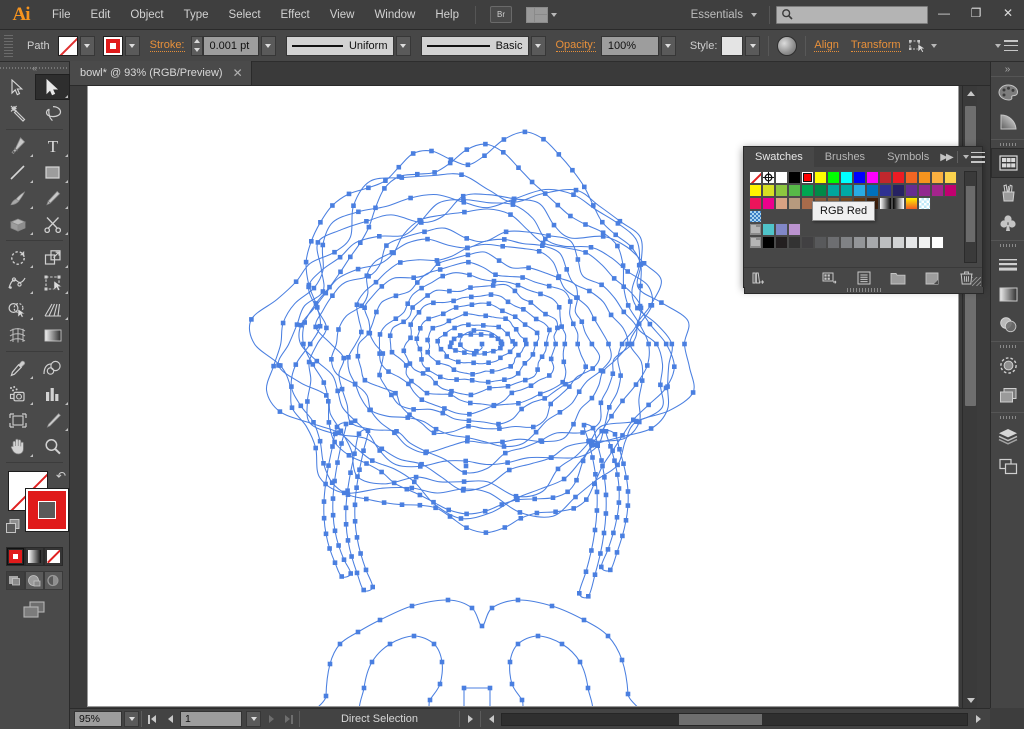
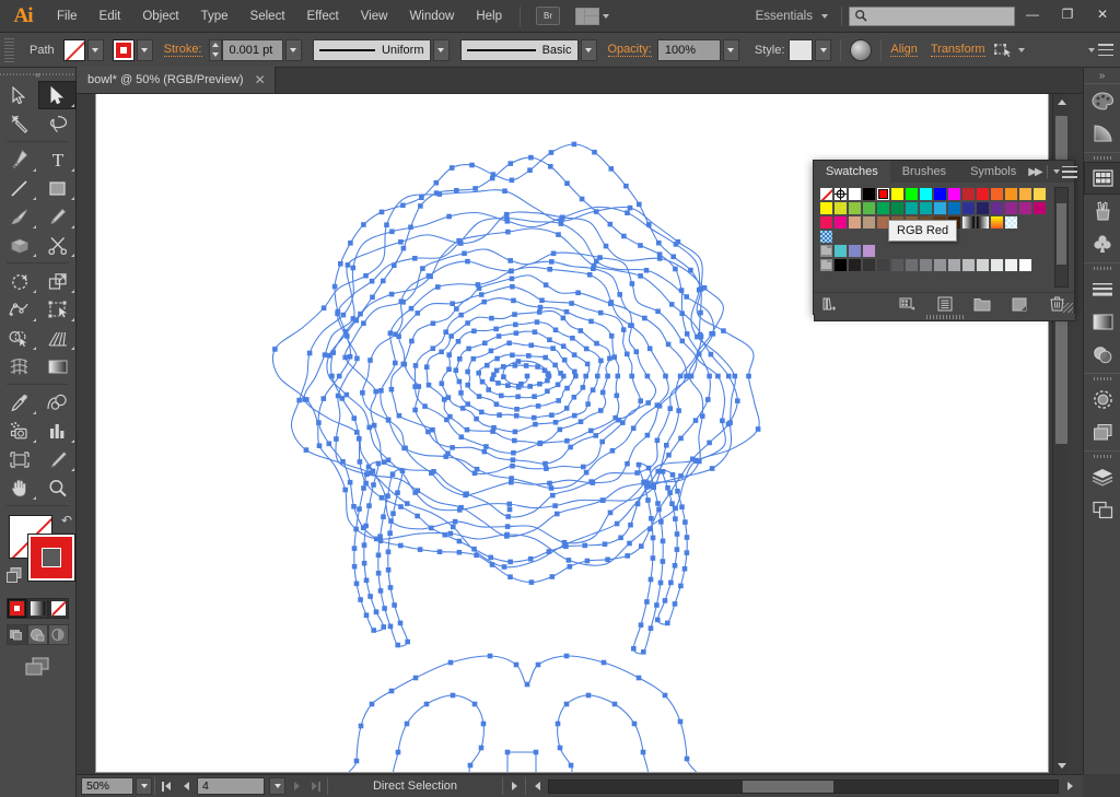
  Ai
  File
  Edit
  Object
  Type
  Select
  Effect
  View
  Window
  Help
  Br
  Essentials
  —
  ❐
  ✕
  Path
  Stroke:
  0.001 pt
  Uniform
  Basic
  Opacity:
  100%
  Style:
  Align
  Transform
- bowl* @ 93% (RGB/Preview)
+ bowl* @ 50% (RGB/Preview)
  ✕
  T
  ↶
  Swatches
  Brushes
  Symbols
  ▶▶
  RGB Red
- 95%
+ 50%
- 1
+ 4
  Direct Selection
